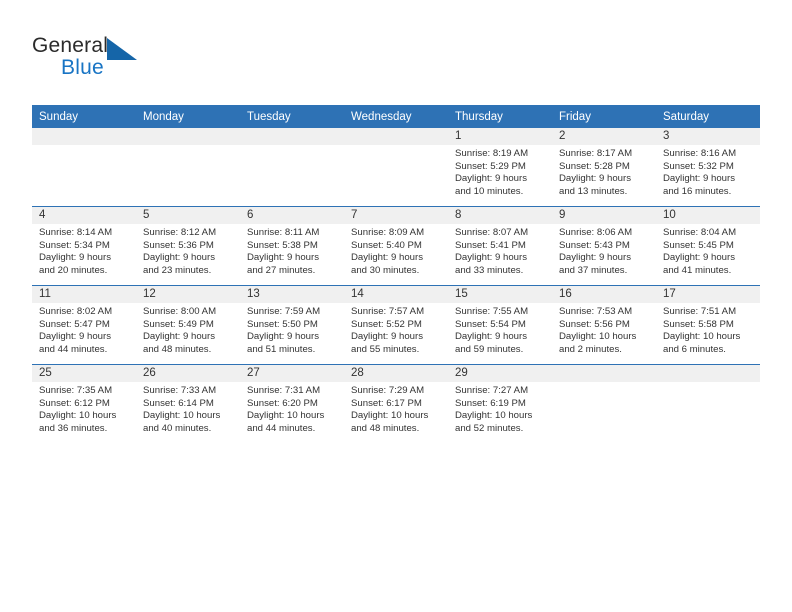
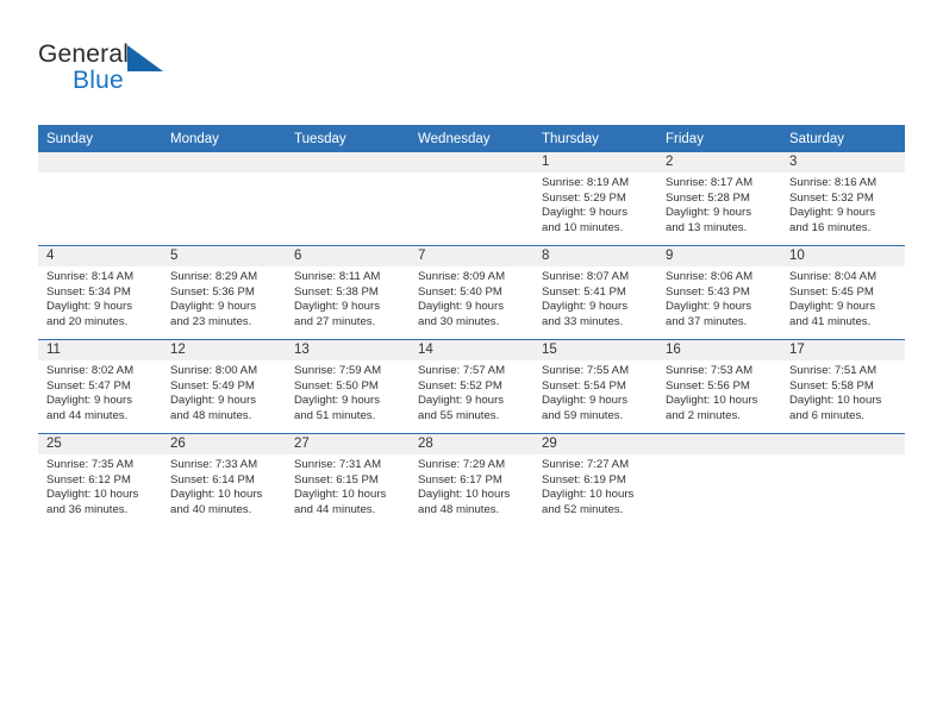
  General
  Blue
  Sunday	Monday	Tuesday	Wednesday	Thursday	Friday	Saturday
  				1Sunrise: 8:19 AMSunset: 5:29 PMDaylight: 9 hoursand 10 minutes.	2Sunrise: 8:17 AMSunset: 5:28 PMDaylight: 9 hoursand 13 minutes.	3Sunrise: 8:16 AMSunset: 5:32 PMDaylight: 9 hoursand 16 minutes.
- 4Sunrise: 8:14 AMSunset: 5:34 PMDaylight: 9 hoursand 20 minutes.	5Sunrise: 8:12 AMSunset: 5:36 PMDaylight: 9 hoursand 23 minutes.	6Sunrise: 8:11 AMSunset: 5:38 PMDaylight: 9 hoursand 27 minutes.	7Sunrise: 8:09 AMSunset: 5:40 PMDaylight: 9 hoursand 30 minutes.	8Sunrise: 8:07 AMSunset: 5:41 PMDaylight: 9 hoursand 33 minutes.	9Sunrise: 8:06 AMSunset: 5:43 PMDaylight: 9 hoursand 37 minutes.	10Sunrise: 8:04 AMSunset: 5:45 PMDaylight: 9 hoursand 41 minutes.
+ 4Sunrise: 8:14 AMSunset: 5:34 PMDaylight: 9 hoursand 20 minutes.	5Sunrise: 8:29 AMSunset: 5:36 PMDaylight: 9 hoursand 23 minutes.	6Sunrise: 8:11 AMSunset: 5:38 PMDaylight: 9 hoursand 27 minutes.	7Sunrise: 8:09 AMSunset: 5:40 PMDaylight: 9 hoursand 30 minutes.	8Sunrise: 8:07 AMSunset: 5:41 PMDaylight: 9 hoursand 33 minutes.	9Sunrise: 8:06 AMSunset: 5:43 PMDaylight: 9 hoursand 37 minutes.	10Sunrise: 8:04 AMSunset: 5:45 PMDaylight: 9 hoursand 41 minutes.
  11Sunrise: 8:02 AMSunset: 5:47 PMDaylight: 9 hoursand 44 minutes.	12Sunrise: 8:00 AMSunset: 5:49 PMDaylight: 9 hoursand 48 minutes.	13Sunrise: 7:59 AMSunset: 5:50 PMDaylight: 9 hoursand 51 minutes.	14Sunrise: 7:57 AMSunset: 5:52 PMDaylight: 9 hoursand 55 minutes.	15Sunrise: 7:55 AMSunset: 5:54 PMDaylight: 9 hoursand 59 minutes.	16Sunrise: 7:53 AMSunset: 5:56 PMDaylight: 10 hoursand 2 minutes.	17Sunrise: 7:51 AMSunset: 5:58 PMDaylight: 10 hoursand 6 minutes.
- 25Sunrise: 7:35 AMSunset: 6:12 PMDaylight: 10 hoursand 36 minutes.	26Sunrise: 7:33 AMSunset: 6:14 PMDaylight: 10 hoursand 40 minutes.	27Sunrise: 7:31 AMSunset: 6:20 PMDaylight: 10 hoursand 44 minutes.	28Sunrise: 7:29 AMSunset: 6:17 PMDaylight: 10 hoursand 48 minutes.	29Sunrise: 7:27 AMSunset: 6:19 PMDaylight: 10 hoursand 52 minutes.
+ 25Sunrise: 7:35 AMSunset: 6:12 PMDaylight: 10 hoursand 36 minutes.	26Sunrise: 7:33 AMSunset: 6:14 PMDaylight: 10 hoursand 40 minutes.	27Sunrise: 7:31 AMSunset: 6:15 PMDaylight: 10 hoursand 44 minutes.	28Sunrise: 7:29 AMSunset: 6:17 PMDaylight: 10 hoursand 48 minutes.	29Sunrise: 7:27 AMSunset: 6:19 PMDaylight: 10 hoursand 52 minutes.
